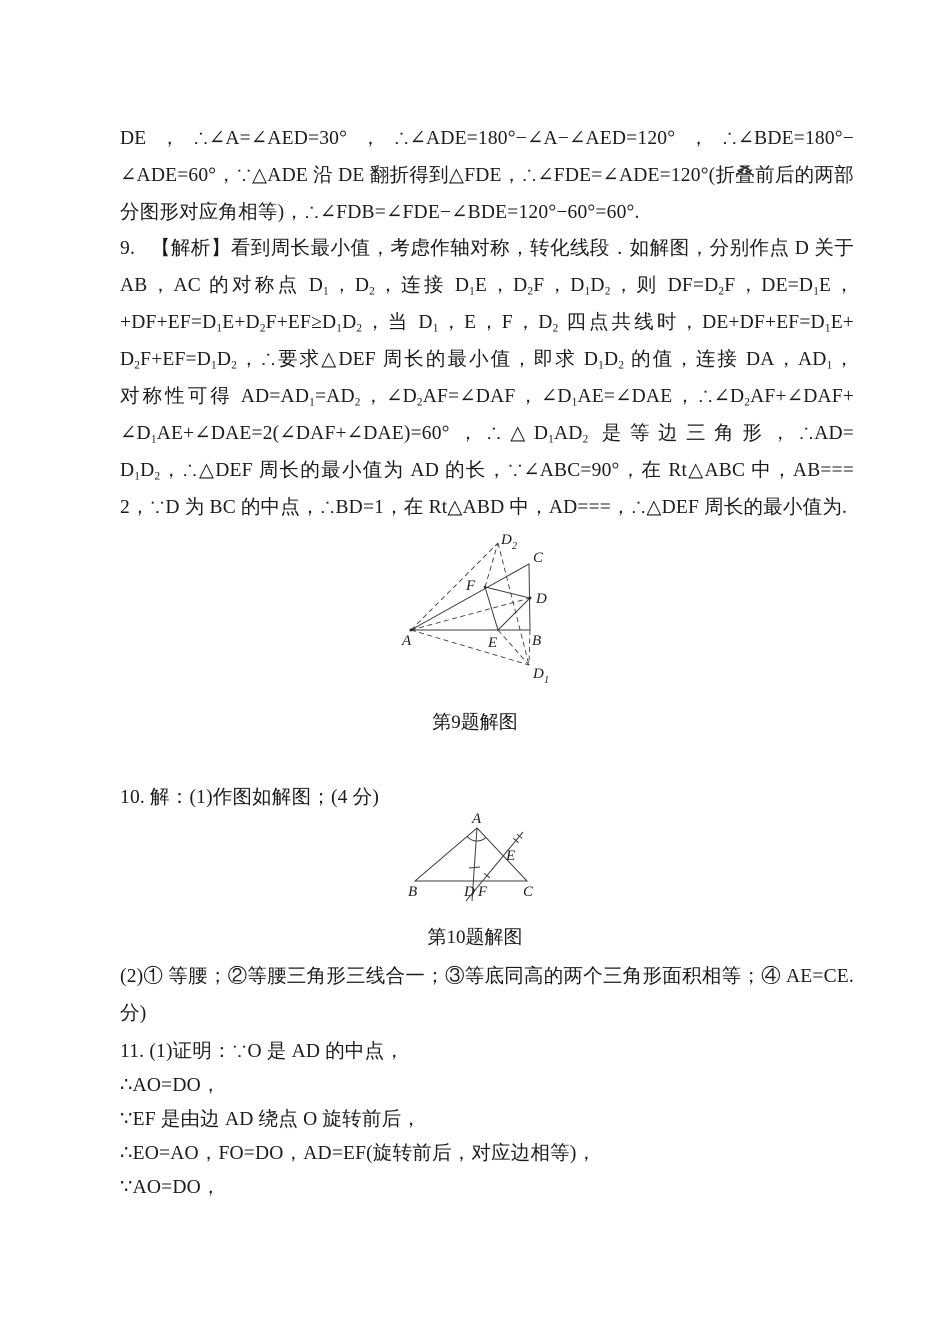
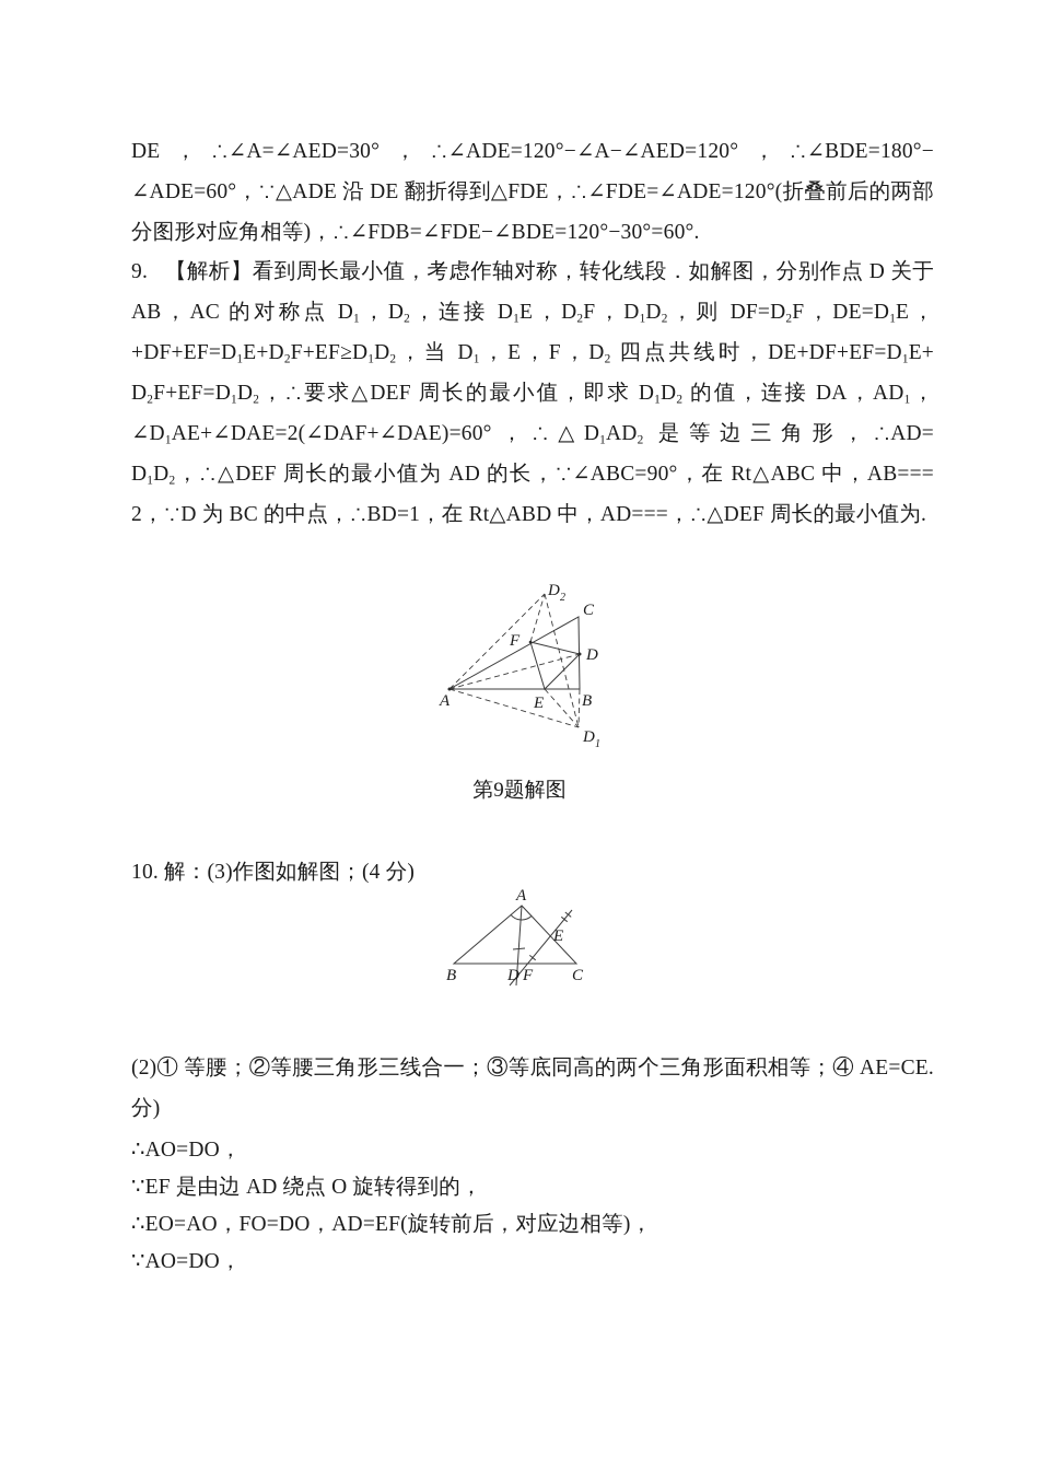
- DE，∴∠A=∠AED=30°，∴∠ADE=180°−∠A−∠AED=120°，∴∠BDE=180°−
+ DE，∴∠A=∠AED=30°，∴∠ADE=120°−∠A−∠AED=120°，∴∠BDE=180°−
  ∠ADE=60°，∵△ADE 沿 DE 翻折得到△FDE，∴∠FDE=∠ADE=120°(折叠前后的两部
- 分图形对应角相等)，∴∠FDB=∠FDE−∠BDE=120°−60°=60°.
+ 分图形对应角相等)，∴∠FDB=∠FDE−∠BDE=120°−30°=60°.
  9. 【解析】看到周长最小值，考虑作轴对称，转化线段．如解图，分别作点 D 关于
  AB，AC 的对称点 D1，D2，连接 D1E，D2F，D1D2，则 DF=D2F，DE=D1E，
  +DF+EF=D1E+D2F+EF≥D1D2，当 D1，E，F，D2 四点共线时，DE+DF+EF=D1E+
  D2F+EF=D1D2，∴要求△DEF 周长的最小值，即求 D1D2 的值，连接 DA，AD1，
- 对称性可得 AD=AD1=AD2，∠D2AF=∠DAF，∠D1AE=∠DAE，∴∠D2AF+∠DAF+
  ∠D1AE+∠DAE=2(∠DAF+∠DAE)=60°，∴△D1AD2 是等边三角形，∴AD=
  D1D2，∴△DEF 周长的最小值为 AD 的长，∵∠ABC=90°，在 Rt△ABC 中，AB===
  2，∵D 为 BC 的中点，∴BD=1，在 Rt△ABD 中，AD===，∴△DEF 周长的最小值为.
  A
  B
  C
  D
  E
  F
  D
  2
  D
  1
  第9题解图
- 10. 解：(1)作图如解图；(4 分)
+ 10. 解：(3)作图如解图；(4 分)
  A
  B
  D
  F
  C
  E
- 第10题解图
  (2)① 等腰；②等腰三角形三线合一；③等底同高的两个三角形面积相等；④ AE=CE.
  分)
- 11. (1)证明：∵O 是 AD 的中点，
  ∴AO=DO，
- ∵EF 是由边 AD 绕点 O 旋转前后，
+ ∵EF 是由边 AD 绕点 O 旋转得到的，
  ∴EO=AO，FO=DO，AD=EF(旋转前后，对应边相等)，
  ∵AO=DO，
